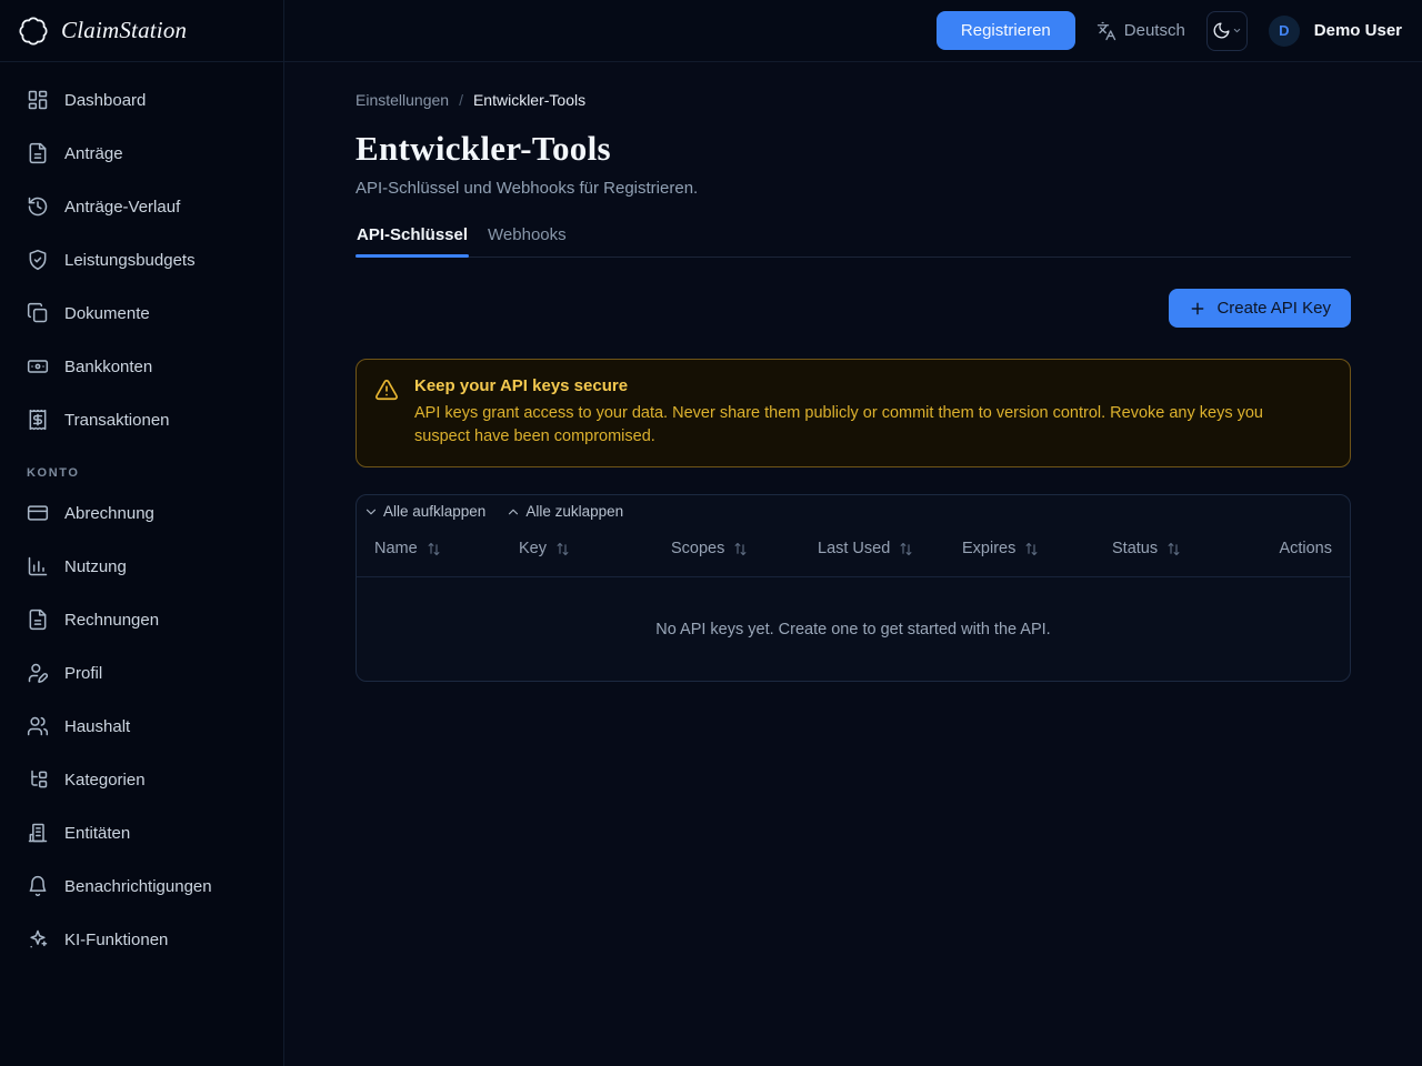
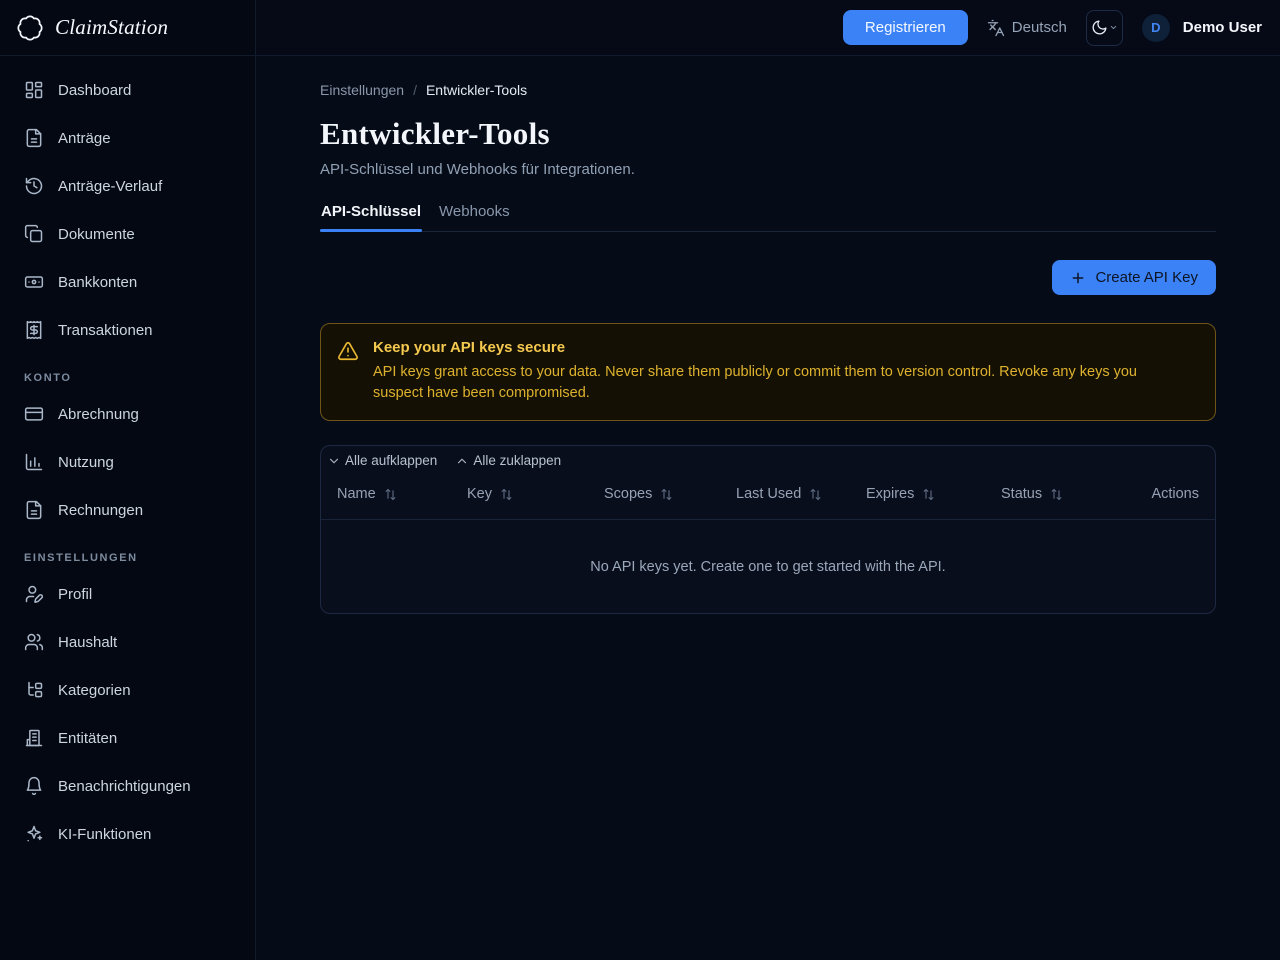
  ClaimStation
  Registrieren
  Deutsch
  D
  Demo User
  Dashboard
  Anträge
  Anträge-Verlauf
- Leistungsbudgets
  Dokumente
  Bankkonten
  Transaktionen
  KONTO
  Abrechnung
  Nutzung
  Rechnungen
+ EINSTELLUNGEN
  Profil
  Haushalt
  Kategorien
  Entitäten
  Benachrichtigungen
  KI-Funktionen
  Einstellungen
  /
  Entwickler-Tools
  Entwickler-Tools
- API-Schlüssel und Webhooks für Registrieren.
+ API-Schlüssel und Webhooks für Integrationen.
  API-Schlüssel
  Webhooks
  Create API Key
  Keep your API keys secure
  API keys grant access to your data. Never share them publicly or commit them to version control. Revoke any keys you suspect have been compromised.
  Alle aufklappen
  Alle zuklappen
  Name
  Key
  Scopes
  Last Used
  Expires
  Status
  Actions
  No API keys yet. Create one to get started with the API.
